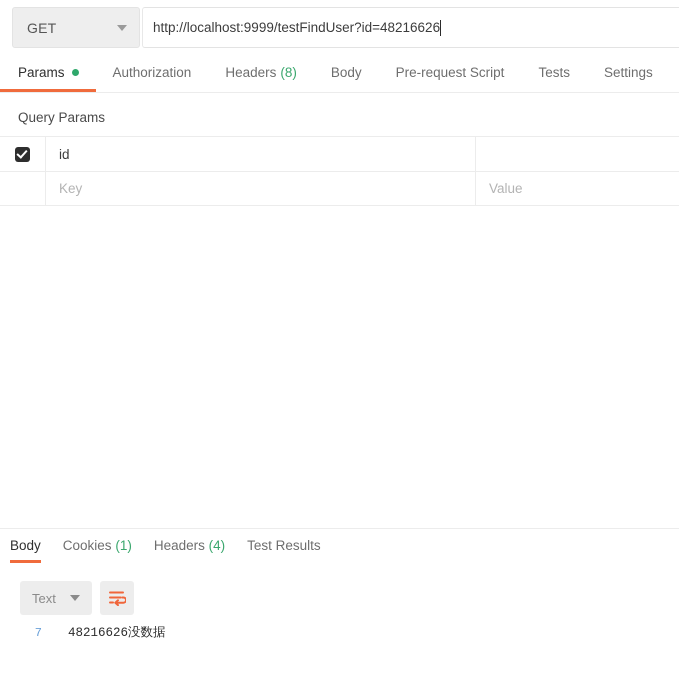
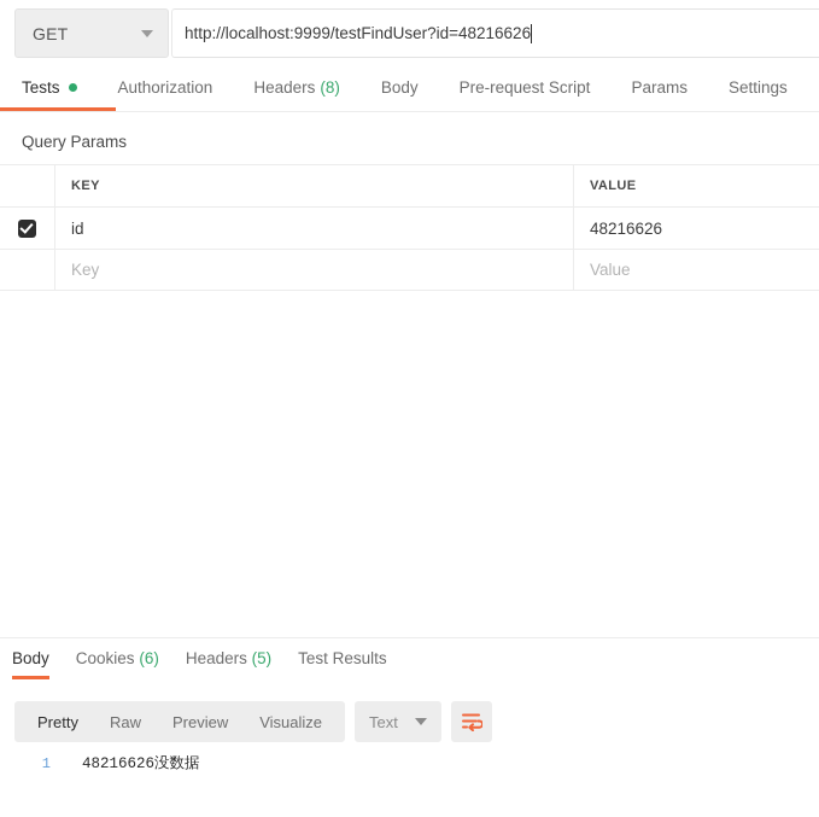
  GET
  http://localhost:9999/testFindUser?id=48216626
- Params
+ Tests
  Authorization
  Headers
  (8)
  Body
  Pre-request Script
- Tests
+ Params
  Settings
  Query Params
+ KEY
+ VALUE
  id
+ 48216626
  Key
  Value
  Body
- Cookies (1)
+ Cookies (6)
- Headers (4)
+ Headers (5)
  Test Results
+ Pretty
+ Raw
+ Preview
+ Visualize
  Text
- 7
+ 1
  48216626没数据
